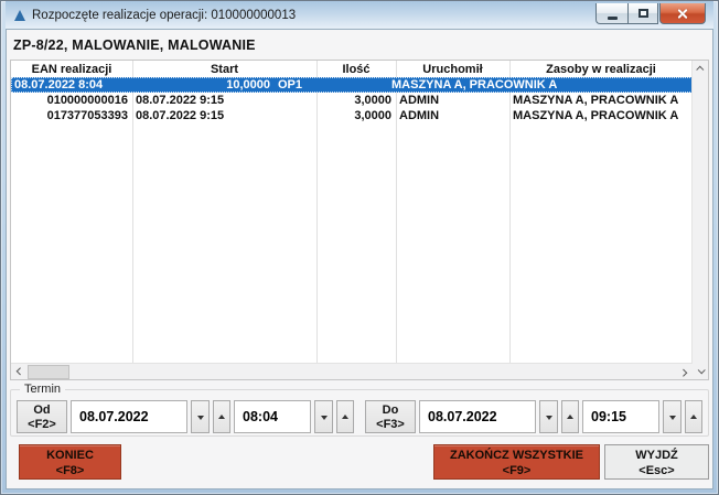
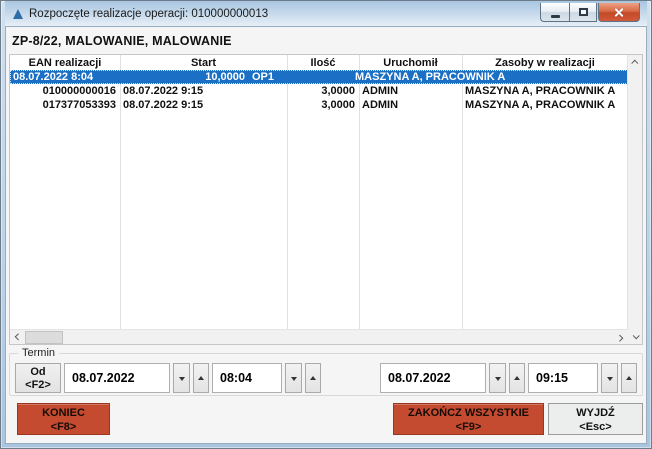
  Rozpoczęte realizacje operacji: 010000000013
  ZP-8/22, MALOWANIE, MALOWANIE
  EAN realizacji
  Start
  Ilość
  Uruchomił
  Zasoby w realizacji
  08.07.2022 8:04
  10,0000
  OP1
  MASZYNA A, PRACOWNIK A
  010000000016
  08.07.2022 9:15
  3,0000
  ADMIN
  MASZYNA A, PRACOWNIK A
  017377053393
  08.07.2022 9:15
  3,0000
  ADMIN
  MASZYNA A, PRACOWNIK A
  Termin
  Od
  <F2>
  08.07.2022
  08:04
- Do
- <F3>
  08.07.2022
  09:15
  KONIEC
  <F8>
  ZAKOŃCZ WSZYSTKIE
  <F9>
  WYJDŹ
  <Esc>
